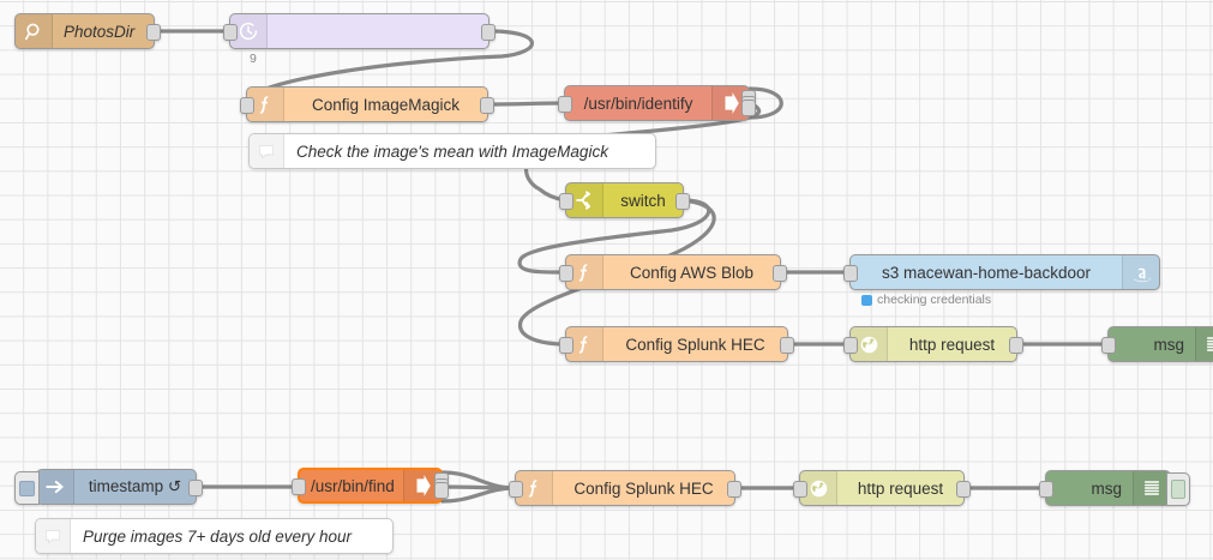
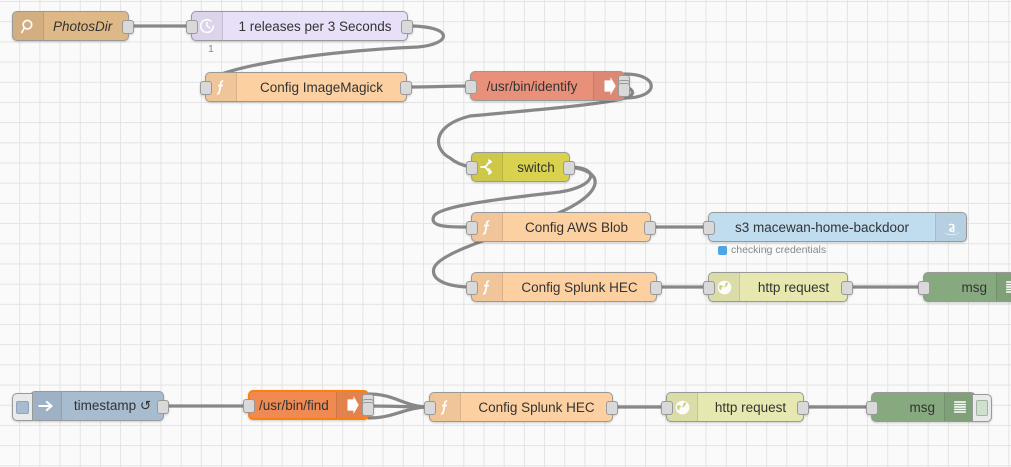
  PhotosDir
+ 1 releases per 3 Seconds
- 9
+ 1
  Config ImageMagick
  /usr/bin/identify
  switch
  Config AWS Blob
  s3 macewan-home-backdoor
  checking credentials
  Config Splunk HEC
  http request
  msg
  timestamp ↺
  /usr/bin/find
  Config Splunk HEC
  http request
  msg
- Check the image's mean with ImageMagick
- Purge images 7+ days old every hour
